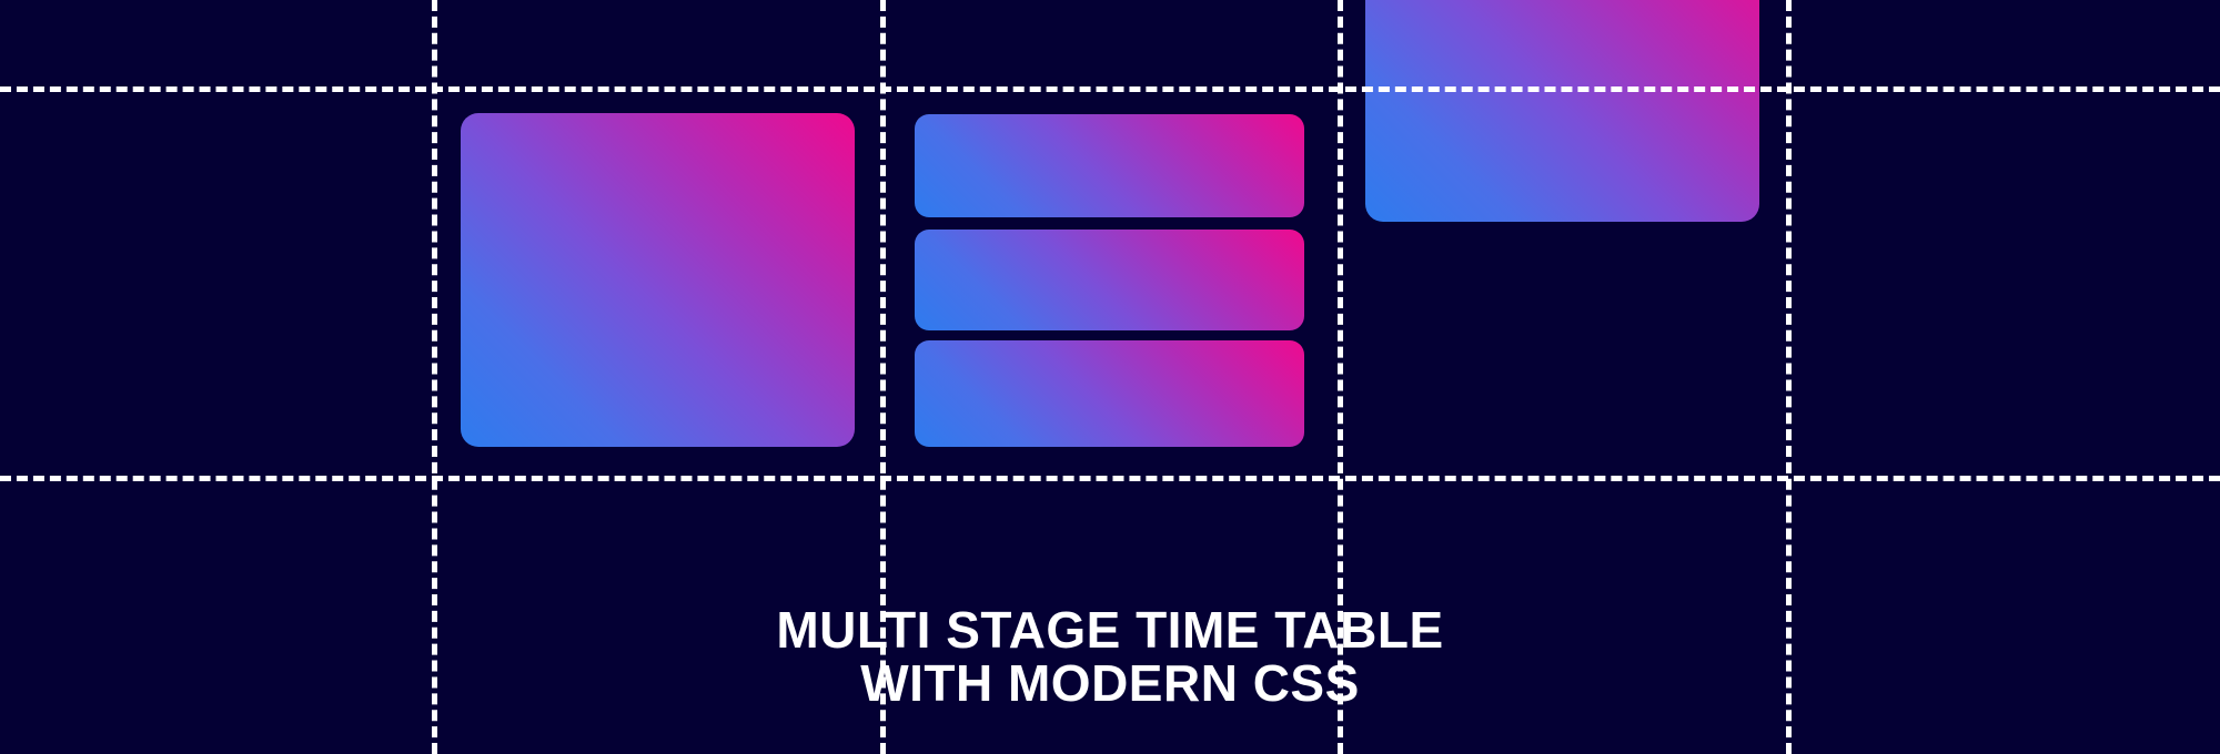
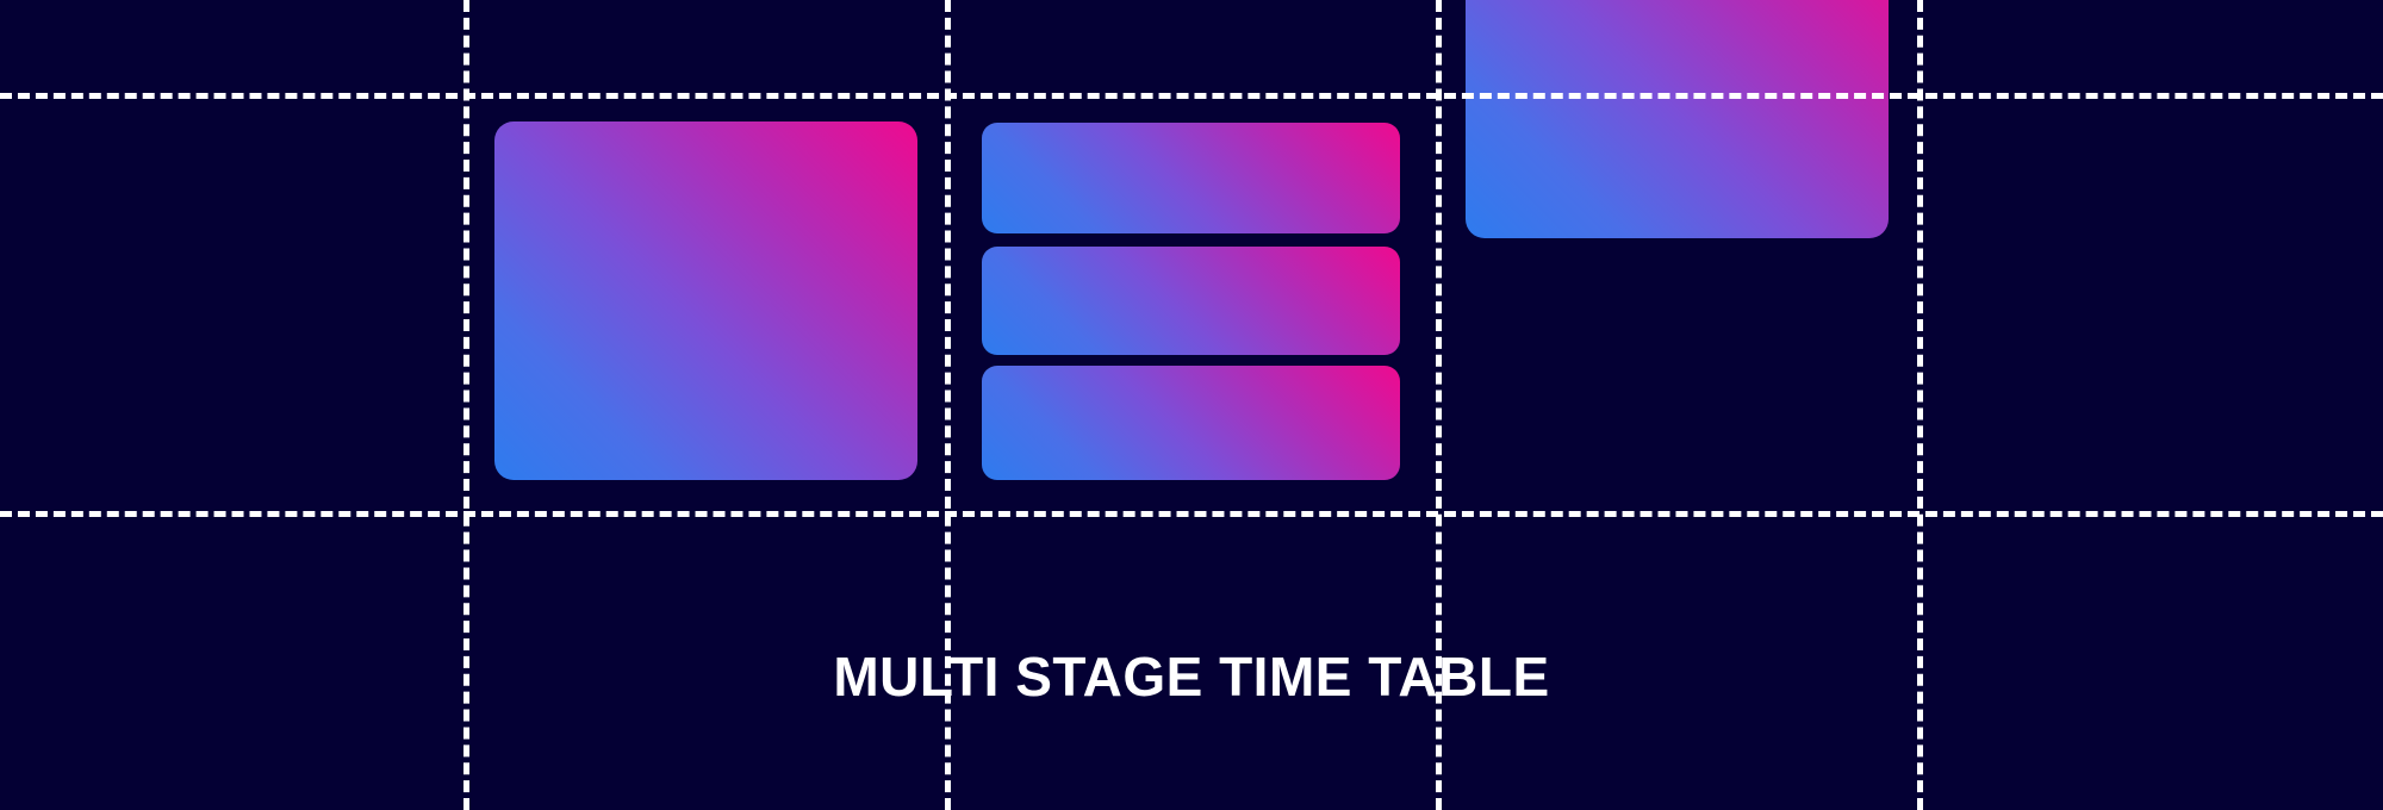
  MULTI STAGE TIME TABLE
- WITH MODERN CSS
